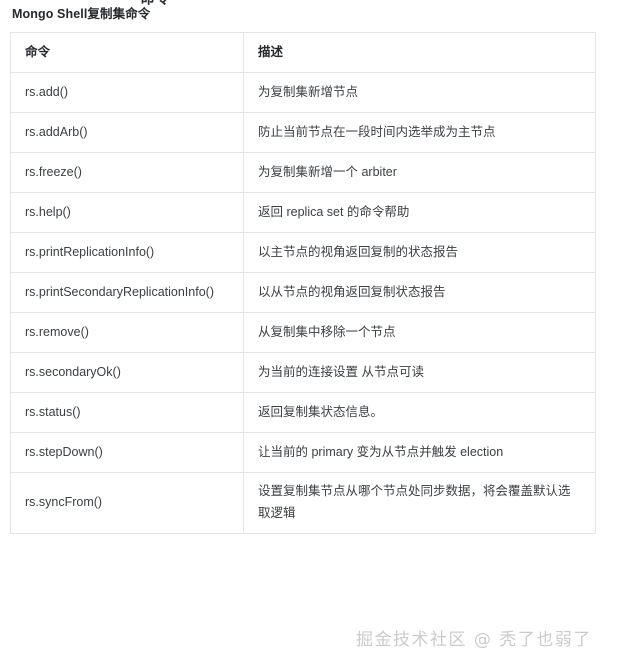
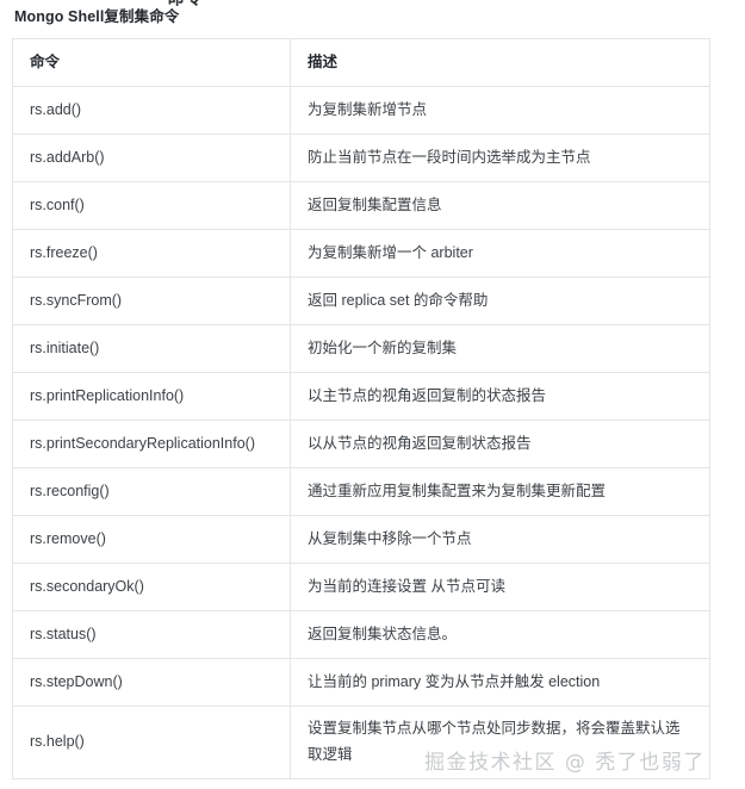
  Mongo Shell复制集命令
  命令	描述
  rs.add()	为复制集新增节点
  rs.addArb()	防止当前节点在一段时间内选举成为主节点
+ rs.conf()	返回复制集配置信息
  rs.freeze()	为复制集新增一个 arbiter
- rs.help()	返回 replica set 的命令帮助
+ rs.syncFrom()	返回 replica set 的命令帮助
+ rs.initiate()	初始化一个新的复制集
  rs.printReplicationInfo()	以主节点的视角返回复制的状态报告
  rs.printSecondaryReplicationInfo()	以从节点的视角返回复制状态报告
+ rs.reconfig()	通过重新应用复制集配置来为复制集更新配置
  rs.remove()	从复制集中移除一个节点
  rs.secondaryOk()	为当前的连接设置 从节点可读
  rs.status()	返回复制集状态信息。
  rs.stepDown()	让当前的 primary 变为从节点并触发 election
- rs.syncFrom()	设置复制集节点从哪个节点处同步数据，将会覆盖默认选取逻辑
+ rs.help()	设置复制集节点从哪个节点处同步数据，将会覆盖默认选取逻辑
  掘金技术社区 @ 秃了也弱了
